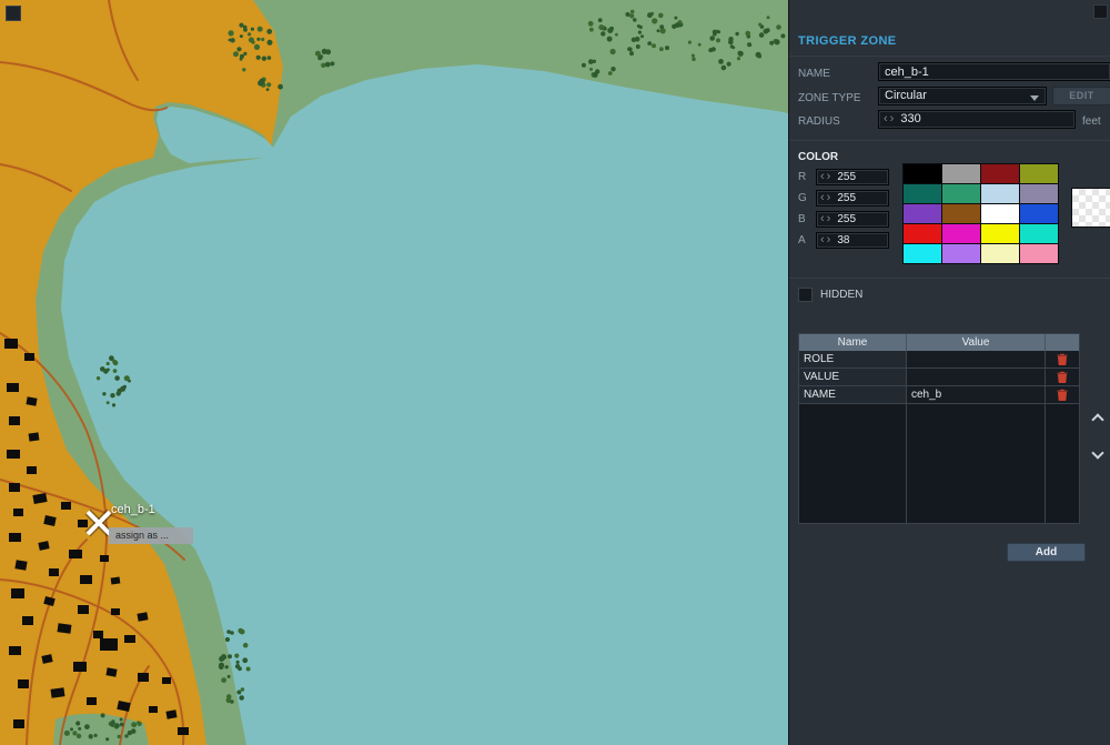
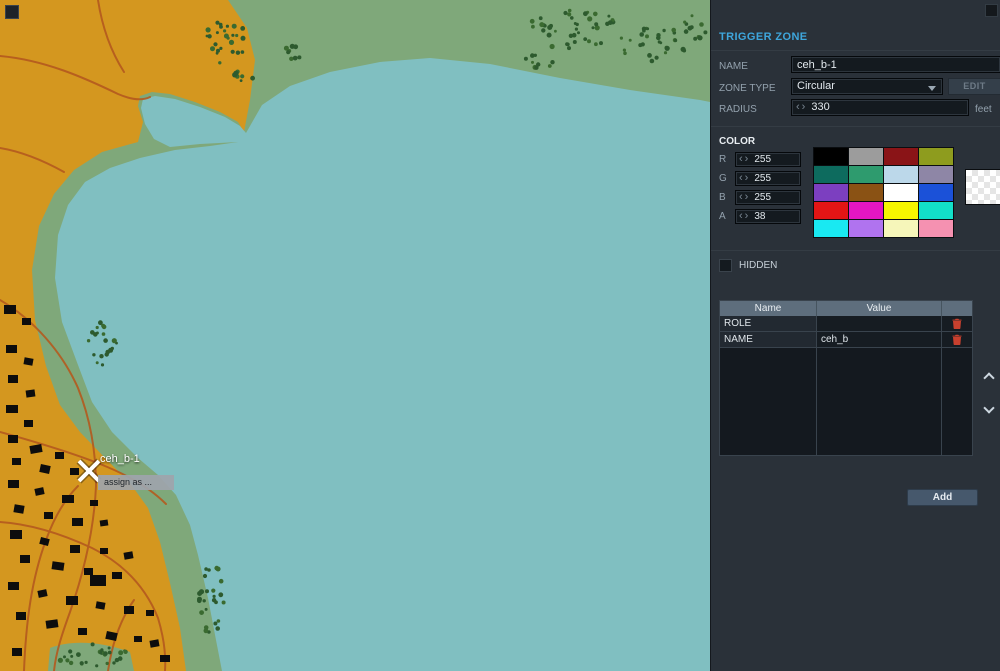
  ceh_b-1
  assign as ...
  TRIGGER ZONE
  NAME
  ceh_b-1
  ZONE TYPE
  Circular
  EDIT
  RADIUS
  ‹ › 330
  feet
  COLOR
  R
  ‹ › 255
  G
  ‹ › 255
  B
  ‹ › 255
  A
  ‹ › 38
  HIDDEN
  Name
  Value
  ROLE
- VALUE
  NAME
  ceh_b
  Add
